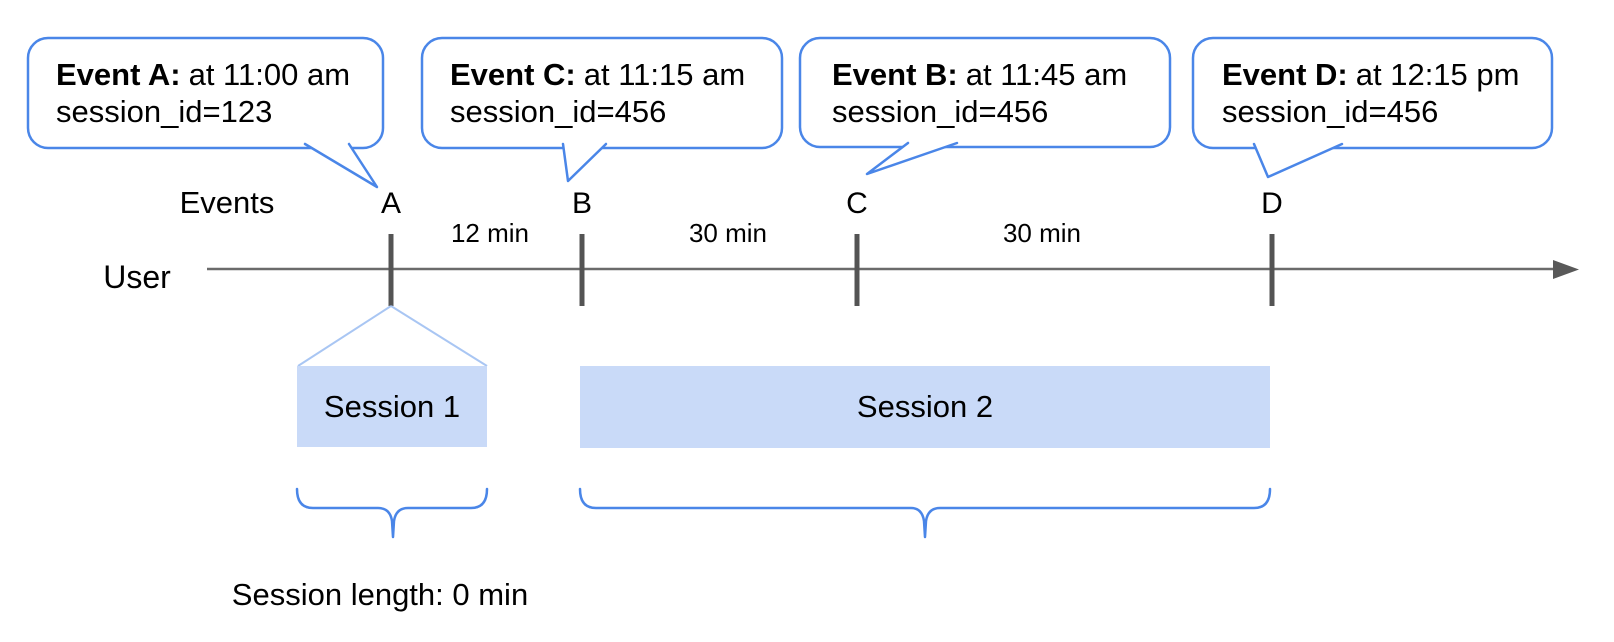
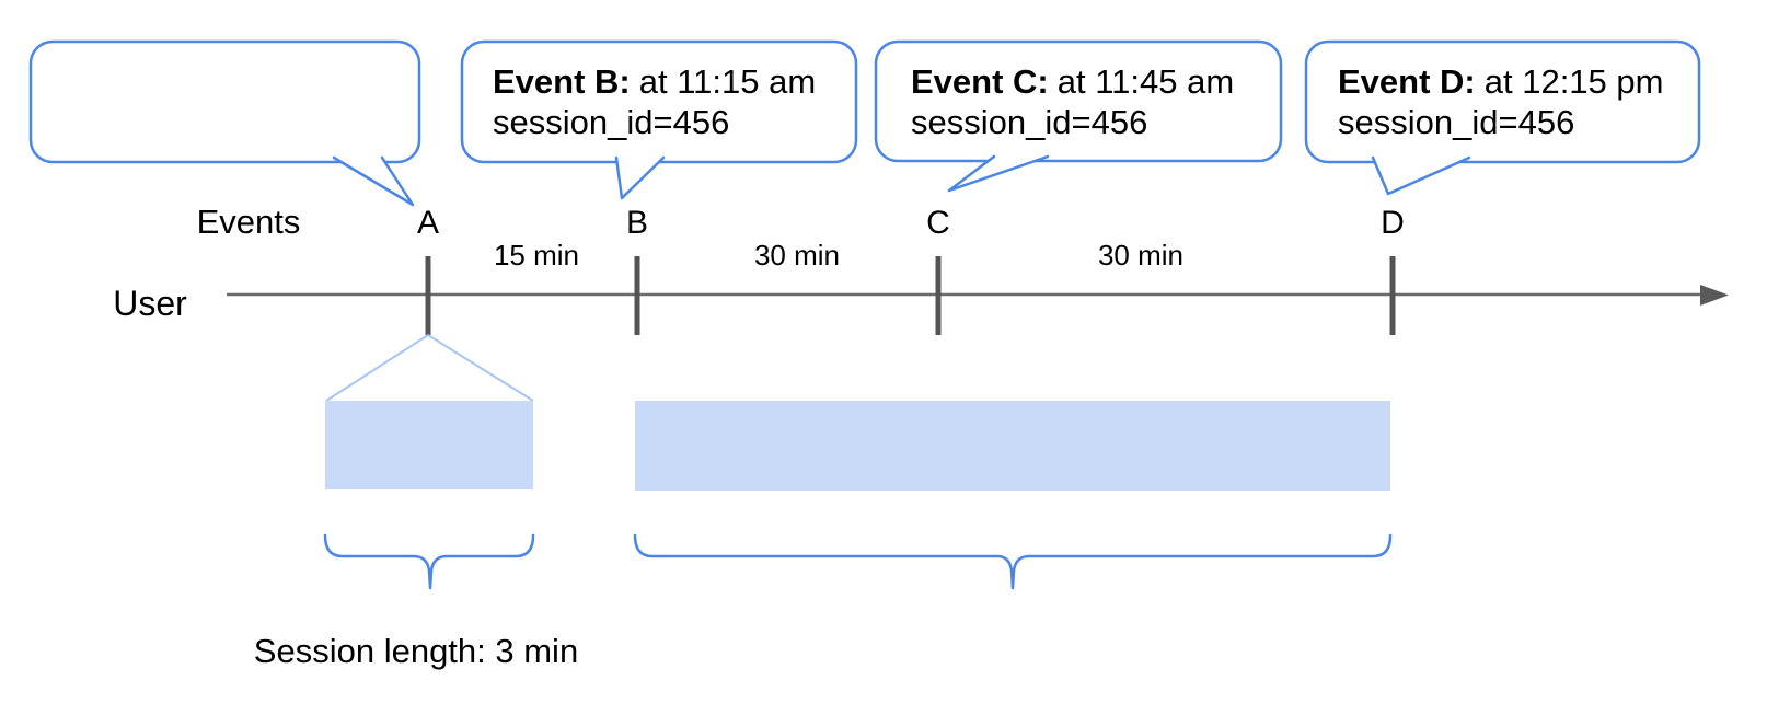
- Event A: at 11:00 am
- session_id=123
- Event C: at 11:15 am
+ Event B: at 11:15 am
  session_id=456
- Event B: at 11:45 am
+ Event C: at 11:45 am
  session_id=456
  Event D: at 12:15 pm
  session_id=456
  Events
  A
  B
  C
  D
  User
- 12 min
+ 15 min
  30 min
  30 min
- Session 1
- Session 2
- Session length: 0 min
+ Session length: 3 min
